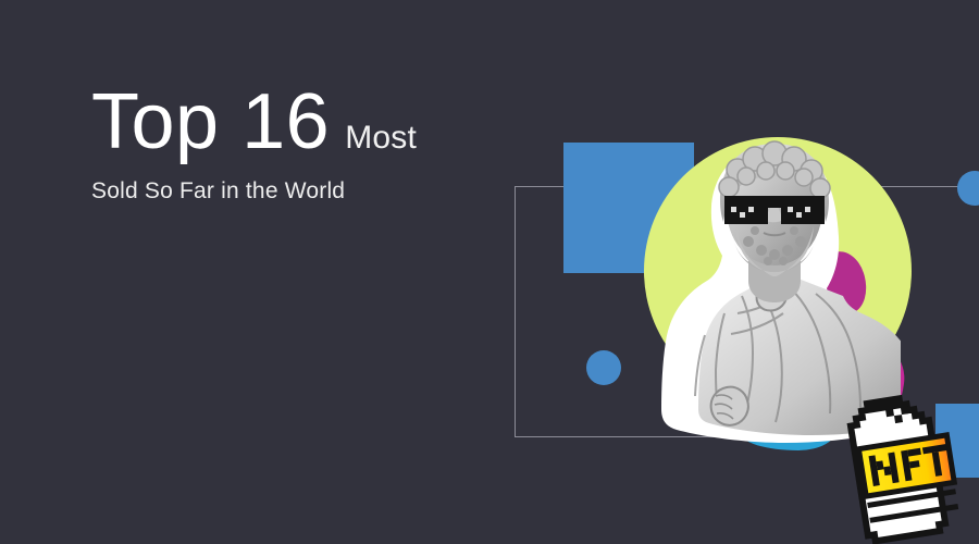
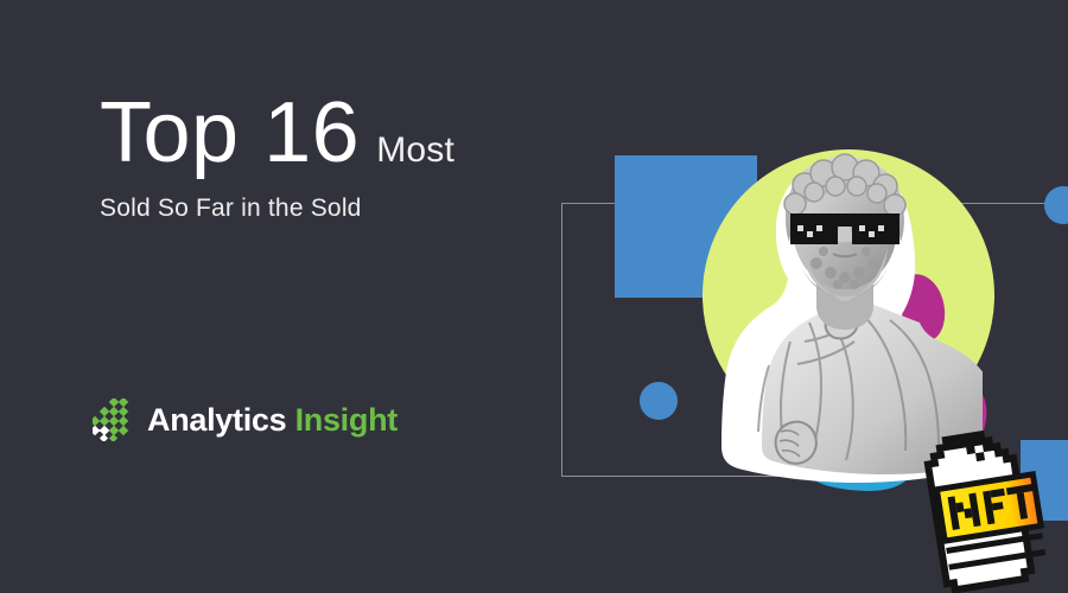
  Top 16
  Most
- Sold So Far in the World
+ Sold So Far in the Sold
+ Analytics Insight
